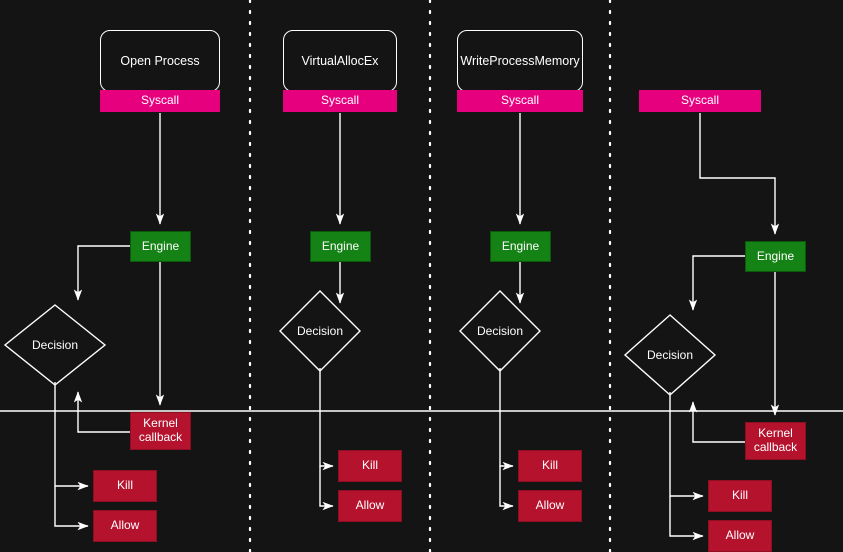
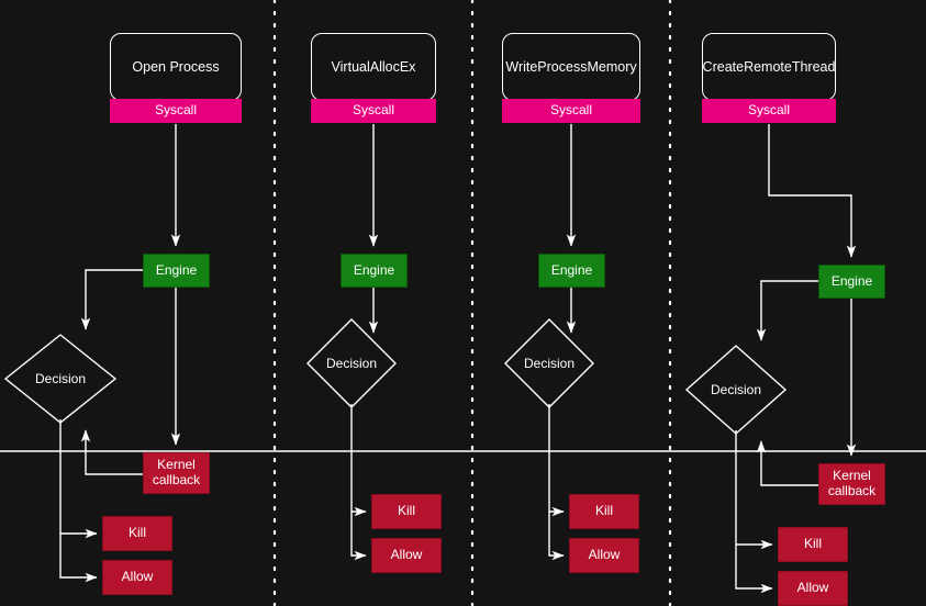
  Open Process
  Syscall
  Engine
  Decision
  Kernel
  callback
  Kill
  Allow
  VirtualAllocEx
  Syscall
  Engine
  Decision
  Kill
  Allow
  WriteProcessMemory
  Syscall
  Engine
  Decision
  Kill
  Allow
+ CreateRemoteThread
  Syscall
  Engine
  Decision
  Kernel
  callback
  Kill
  Allow
